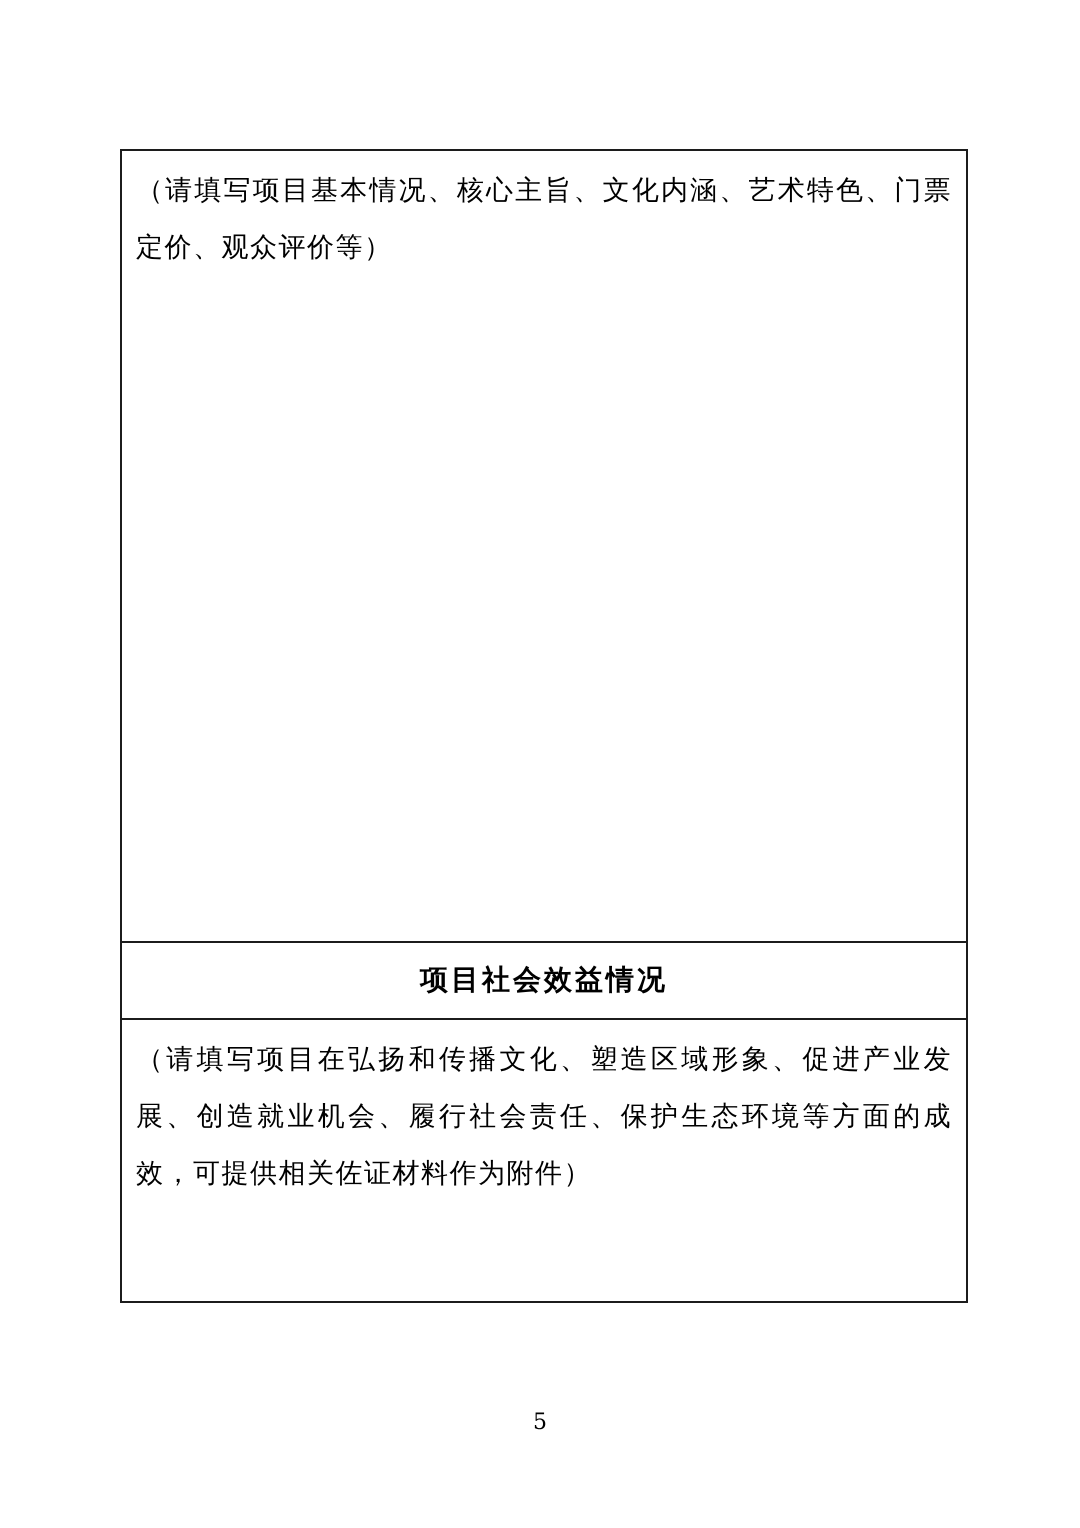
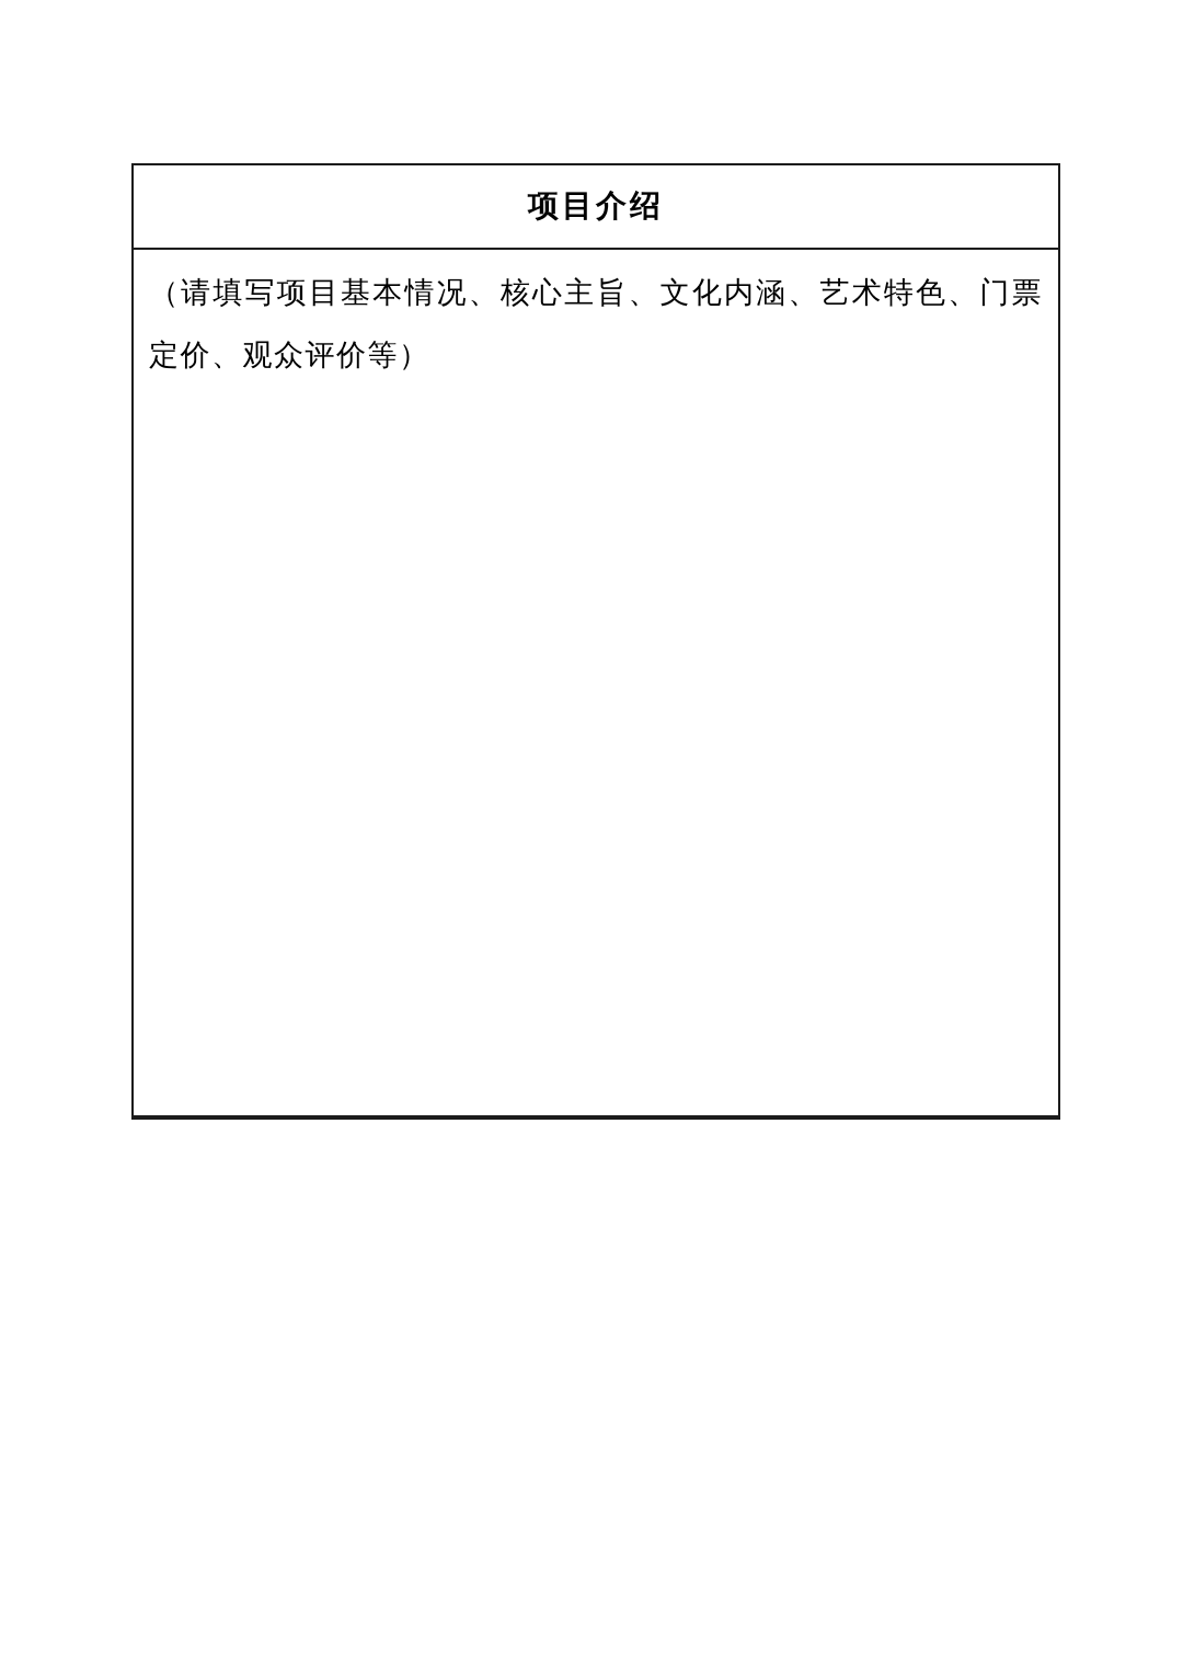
+ 项目介绍
  （请填写项目基本情况、核心主旨、文化内涵、艺术特色、门票定价、观众评价等）
- 项目社会效益情况
- （请填写项目在弘扬和传播文化、塑造区域形象、促进产业发展、创造就业机会、履行社会责任、保护生态环境等方面的成效，可提供相关佐证材料作为附件）
- 5
